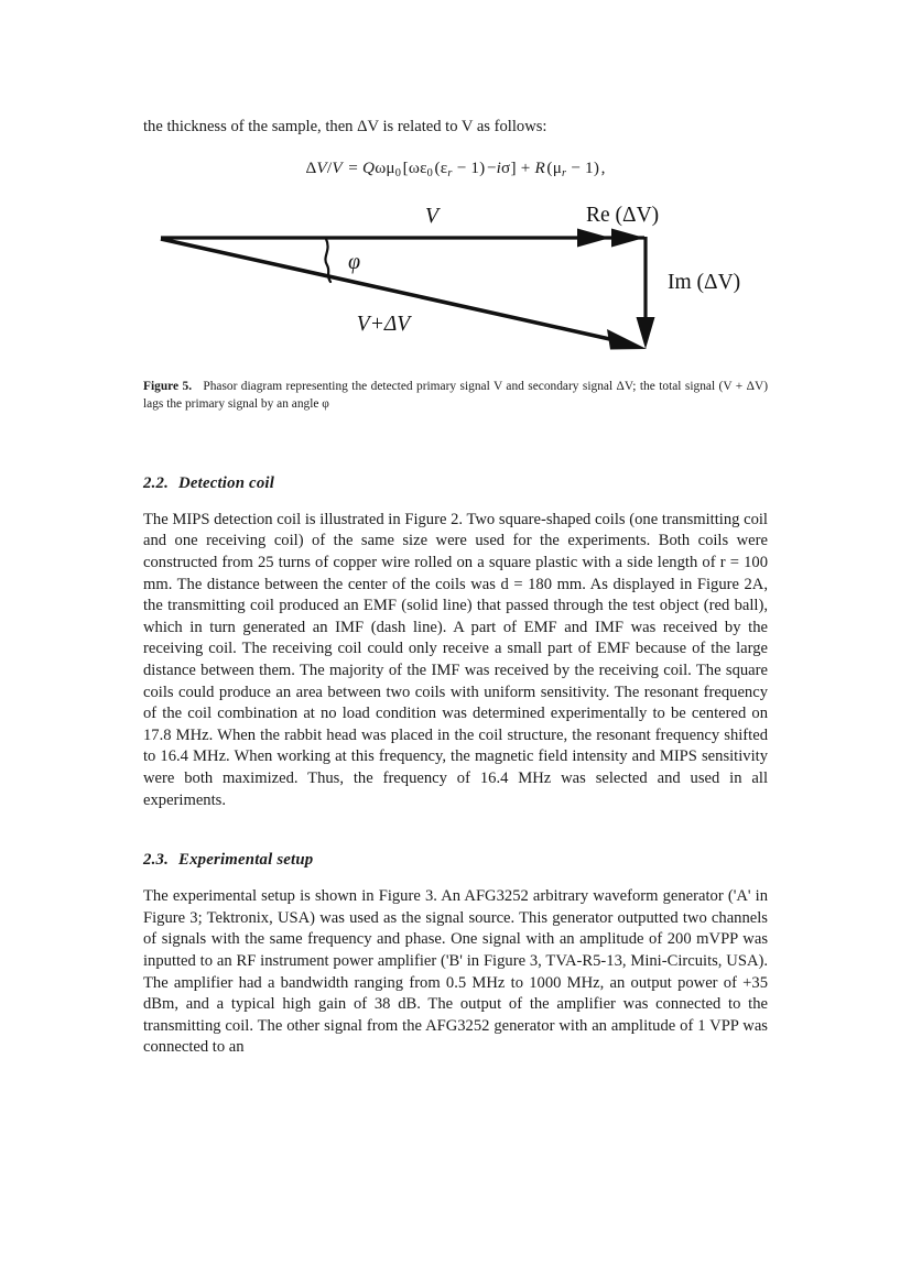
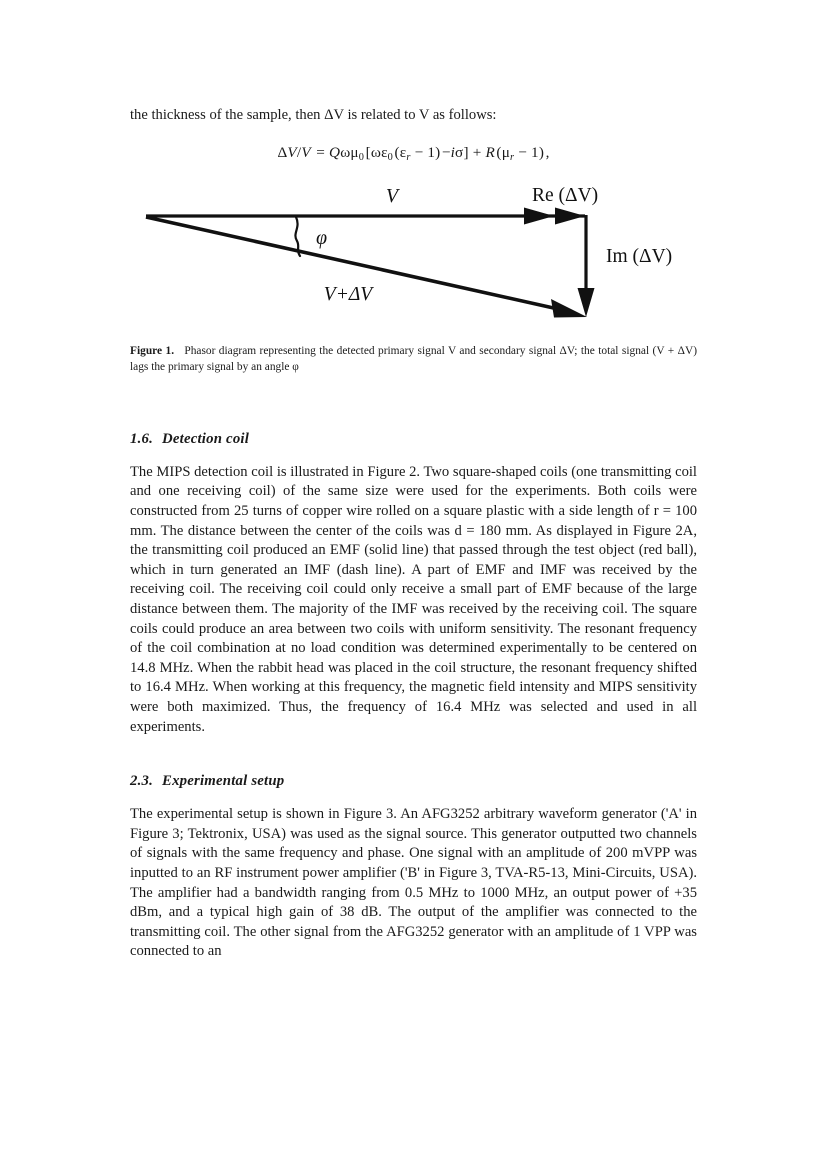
  the thickness of the sample, then ΔV is related to V as follows:
  ΔV/V = Qωμ0 [ωε0 (εr − 1) −iσ] + R (μr − 1) ,
  V
  Re (ΔV)
  Im (ΔV)
  V+ΔV
  φ
- Figure 5. Phasor diagram representing the detected primary signal V and secondary signal ΔV; the total signal (V + ΔV) lags the primary signal by an angle φ
+ Figure 1. Phasor diagram representing the detected primary signal V and secondary signal ΔV; the total signal (V + ΔV) lags the primary signal by an angle φ
- 2.2. Detection coil
+ 1.6. Detection coil
- The MIPS detection coil is illustrated in Figure 2. Two square-shaped coils (one transmitting coil and one receiving coil) of the same size were used for the experiments. Both coils were constructed from 25 turns of copper wire rolled on a square plastic with a side length of r = 100 mm. The distance between the center of the coils was d = 180 mm. As displayed in Figure 2A, the transmitting coil produced an EMF (solid line) that passed through the test object (red ball), which in turn generated an IMF (dash line). A part of EMF and IMF was received by the receiving coil. The receiving coil could only receive a small part of EMF because of the large distance between them. The majority of the IMF was received by the receiving coil. The square coils could produce an area between two coils with uniform sensitivity. The resonant frequency of the coil combination at no load condition was determined experimentally to be centered on 17.8 MHz. When the rabbit head was placed in the coil structure, the resonant frequency shifted to 16.4 MHz. When working at this frequency, the magnetic field intensity and MIPS sensitivity were both maximized. Thus, the frequency of 16.4 MHz was selected and used in all experiments.
+ The MIPS detection coil is illustrated in Figure 2. Two square-shaped coils (one transmitting coil and one receiving coil) of the same size were used for the experiments. Both coils were constructed from 25 turns of copper wire rolled on a square plastic with a side length of r = 100 mm. The distance between the center of the coils was d = 180 mm. As displayed in Figure 2A, the transmitting coil produced an EMF (solid line) that passed through the test object (red ball), which in turn generated an IMF (dash line). A part of EMF and IMF was received by the receiving coil. The receiving coil could only receive a small part of EMF because of the large distance between them. The majority of the IMF was received by the receiving coil. The square coils could produce an area between two coils with uniform sensitivity. The resonant frequency of the coil combination at no load condition was determined experimentally to be centered on 14.8 MHz. When the rabbit head was placed in the coil structure, the resonant frequency shifted to 16.4 MHz. When working at this frequency, the magnetic field intensity and MIPS sensitivity were both maximized. Thus, the frequency of 16.4 MHz was selected and used in all experiments.
  2.3. Experimental setup
  The experimental setup is shown in Figure 3. An AFG3252 arbitrary waveform generator ('A' in Figure 3; Tektronix, USA) was used as the signal source. This generator outputted two channels of signals with the same frequency and phase. One signal with an amplitude of 200 mVPP was inputted to an RF instrument power amplifier ('B' in Figure 3, TVA-R5-13, Mini-Circuits, USA). The amplifier had a bandwidth ranging from 0.5 MHz to 1000 MHz, an output power of +35 dBm, and a typical high gain of 38 dB. The output of the amplifier was connected to the transmitting coil. The other signal from the AFG3252 generator with an amplitude of 1 VPP was connected to an
